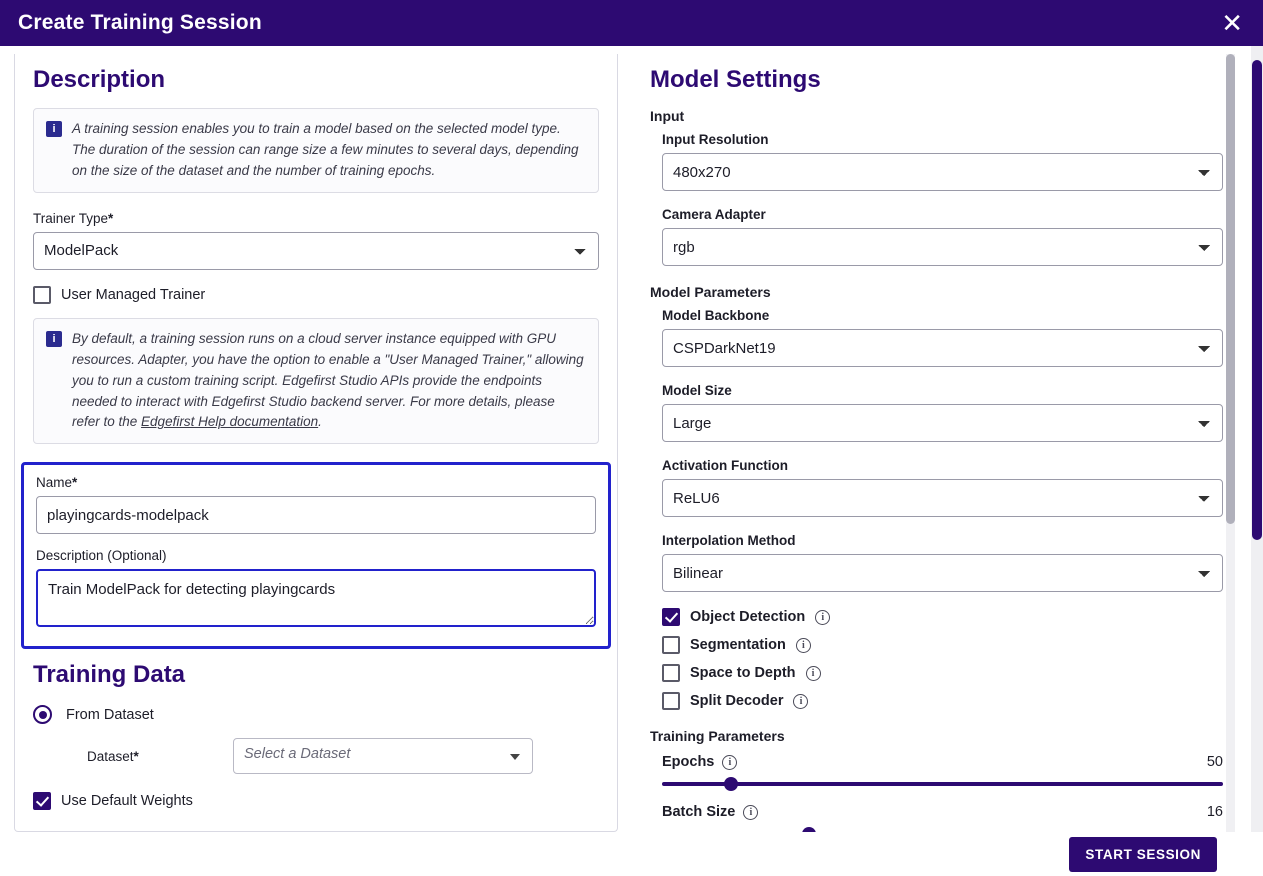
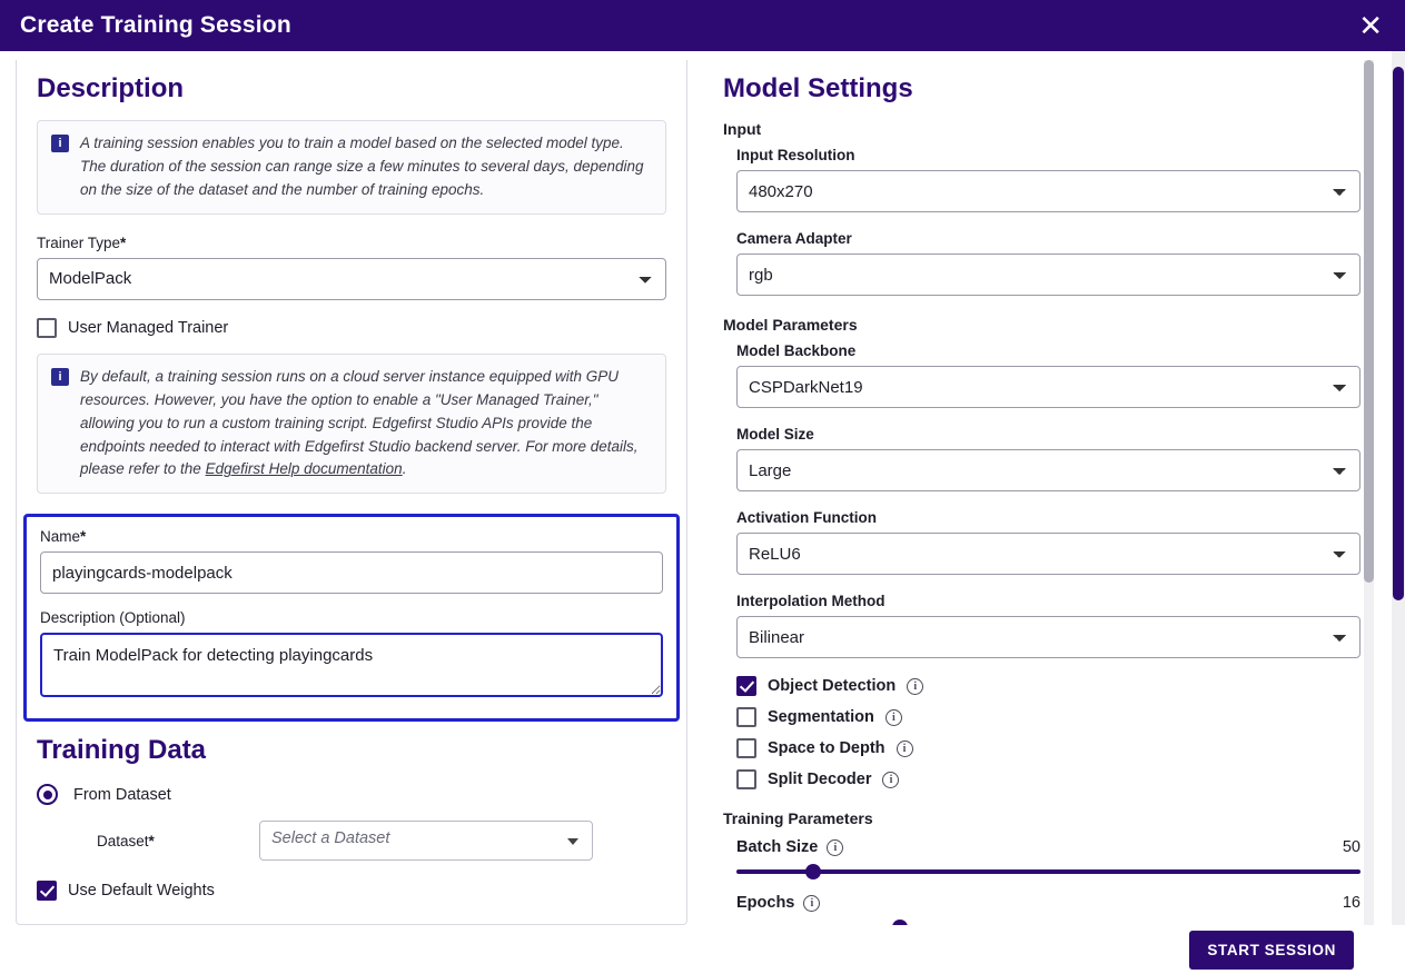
  Create Training Session
  ✕
  Description
  i
  A training session enables you to train a model based on the selected model type. The duration of the session can range size a few minutes to several days, depending on the size of the dataset and the number of training epochs.
  Trainer Type*
  ModelPack
  User Managed Trainer
  i
- By default, a training session runs on a cloud server instance equipped with GPU resources. Adapter, you have the option to enable a "User Managed Trainer," allowing you to run a custom training script. Edgefirst Studio APIs provide the endpoints needed to interact with Edgefirst Studio backend server. For more details, please refer to the Edgefirst Help documentation.
+ By default, a training session runs on a cloud server instance equipped with GPU resources. However, you have the option to enable a "User Managed Trainer," allowing you to run a custom training script. Edgefirst Studio APIs provide the endpoints needed to interact with Edgefirst Studio backend server. For more details, please refer to the Edgefirst Help documentation.
  Name*
  playingcards-modelpack
  Description (Optional)
  Train ModelPack for detecting playingcards
  Training Data
  From Dataset
  Dataset*
  Select a Dataset
  Use Default Weights
  Model Settings
  Input
  Input Resolution
  480x270
  Camera Adapter
  rgb
  Model Parameters
  Model Backbone
  CSPDarkNet19
  Model Size
  Large
  Activation Function
  ReLU6
  Interpolation Method
  Bilinear
  Object Detection
  i
  Segmentation
  i
  Space to Depth
  i
  Split Decoder
  i
  Training Parameters
- Epochs
+ Batch Size
  i
  50
- Batch Size
+ Epochs
  i
  16
  START SESSION
